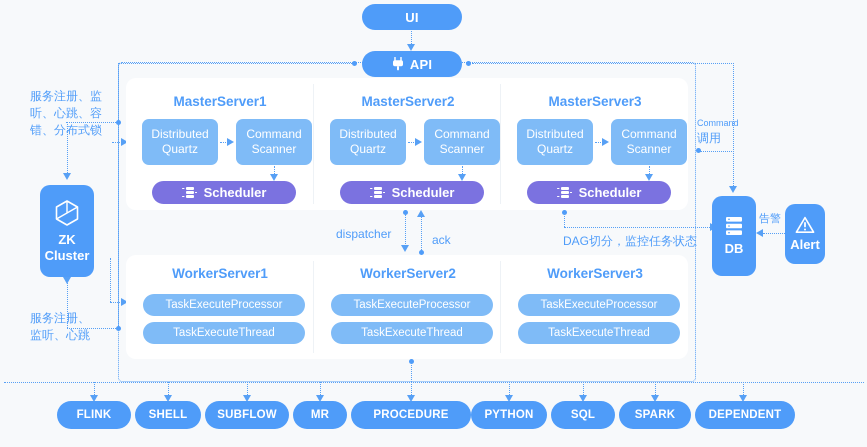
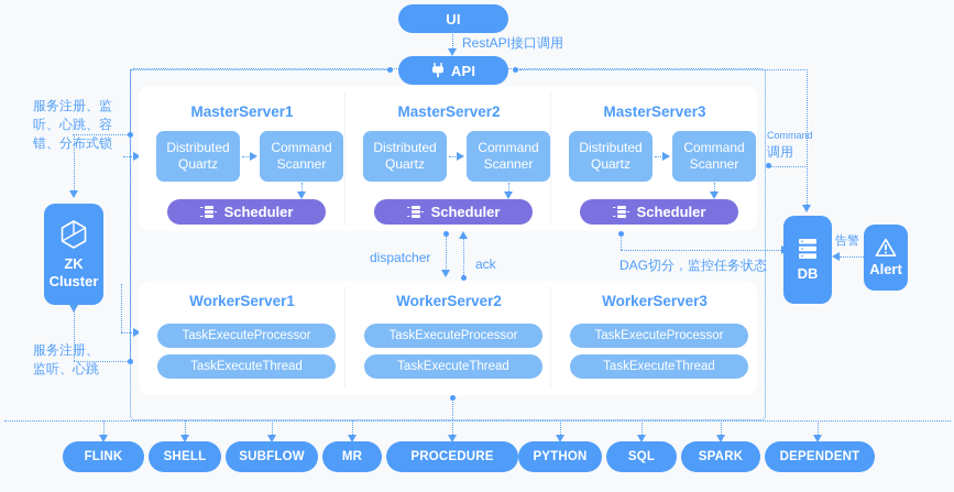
  UI
+ RestAPI接口调用
  API
  服务注册、监
  听、心跳、容
  错、分布式锁
  服务注册、
  监听、心跳
  ZK
  Cluster
  MasterServer1
  Distributed
  Quartz
  Command
  Scanner
  Scheduler
  MasterServer2
  Distributed
  Quartz
  Command
  Scanner
  Scheduler
  MasterServer3
  Distributed
  Quartz
  Command
  Scanner
  Scheduler
  dispatcher
  ack
  DAG切分，监控任务状态
  WorkerServer1
  TaskExecuteProcessor
  TaskExecuteThread
  WorkerServer2
  TaskExecuteProcessor
  TaskExecuteThread
  WorkerServer3
  TaskExecuteProcessor
  TaskExecuteThread
  Command
  调用
  DB
  告警
  Alert
  FLINK
  SHELL
  SUBFLOW
  MR
  PROCEDURE
  PYTHON
  SQL
  SPARK
  DEPENDENT
